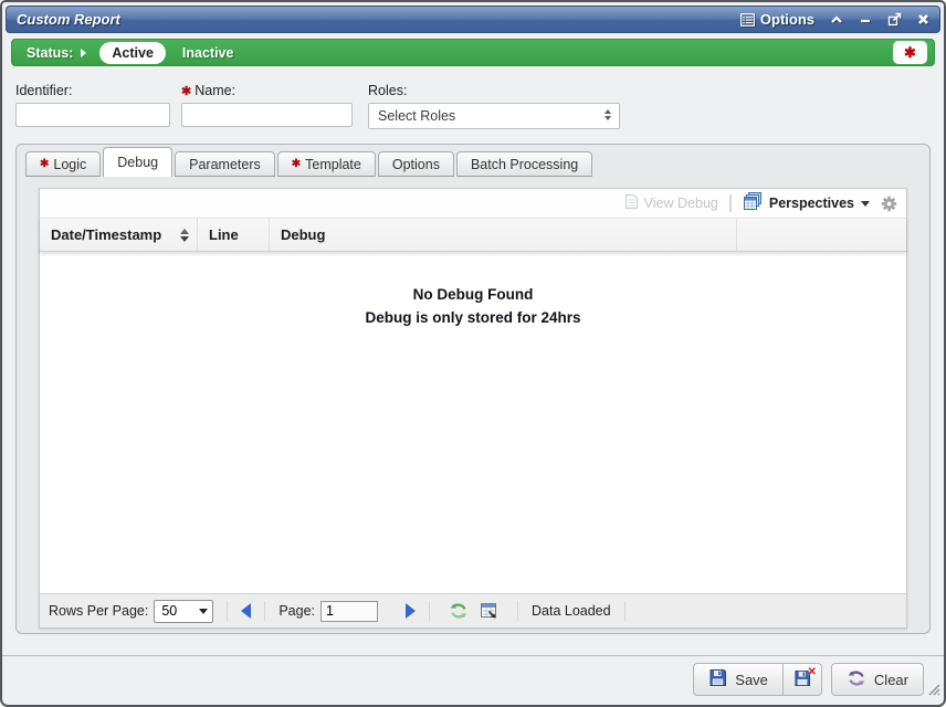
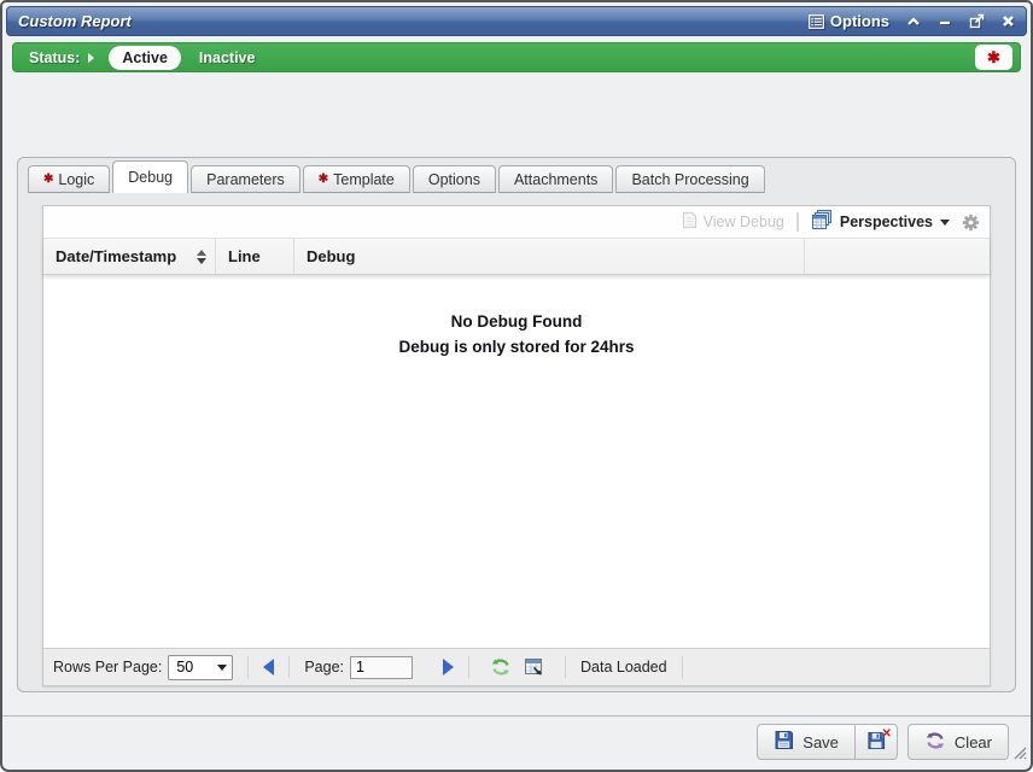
  Custom Report
  Options
  Status:
  Active
  Inactive
  ✱
- Identifier:
- ✱ Name:
- Roles:
- Select Roles
  ✱
  Logic
  Debug
  Parameters
  ✱
  Template
  Options
+ Attachments
  Batch Processing
  View Debug
  Perspectives
  Date/Timestamp
  Line
  Debug
  No Debug Found
  Debug is only stored for 24hrs
  Rows Per Page:
  50
  Page:
  1
  Data Loaded
  Save
  ✕
  Clear
